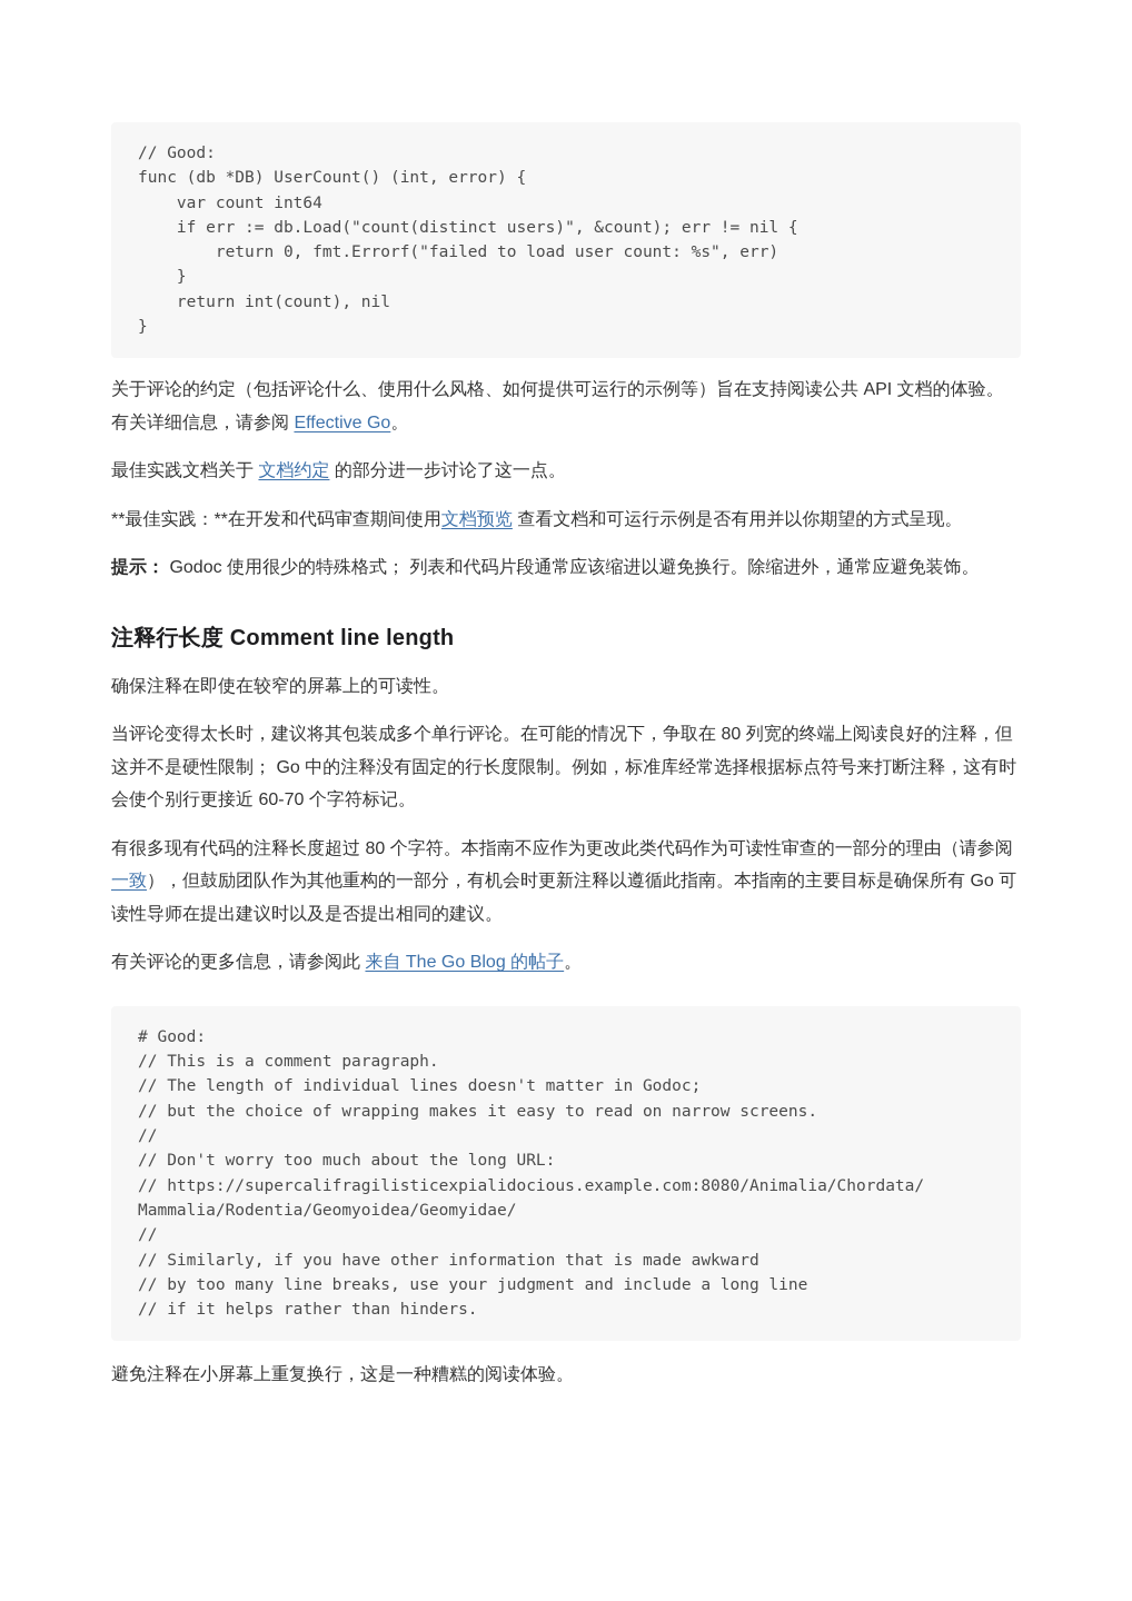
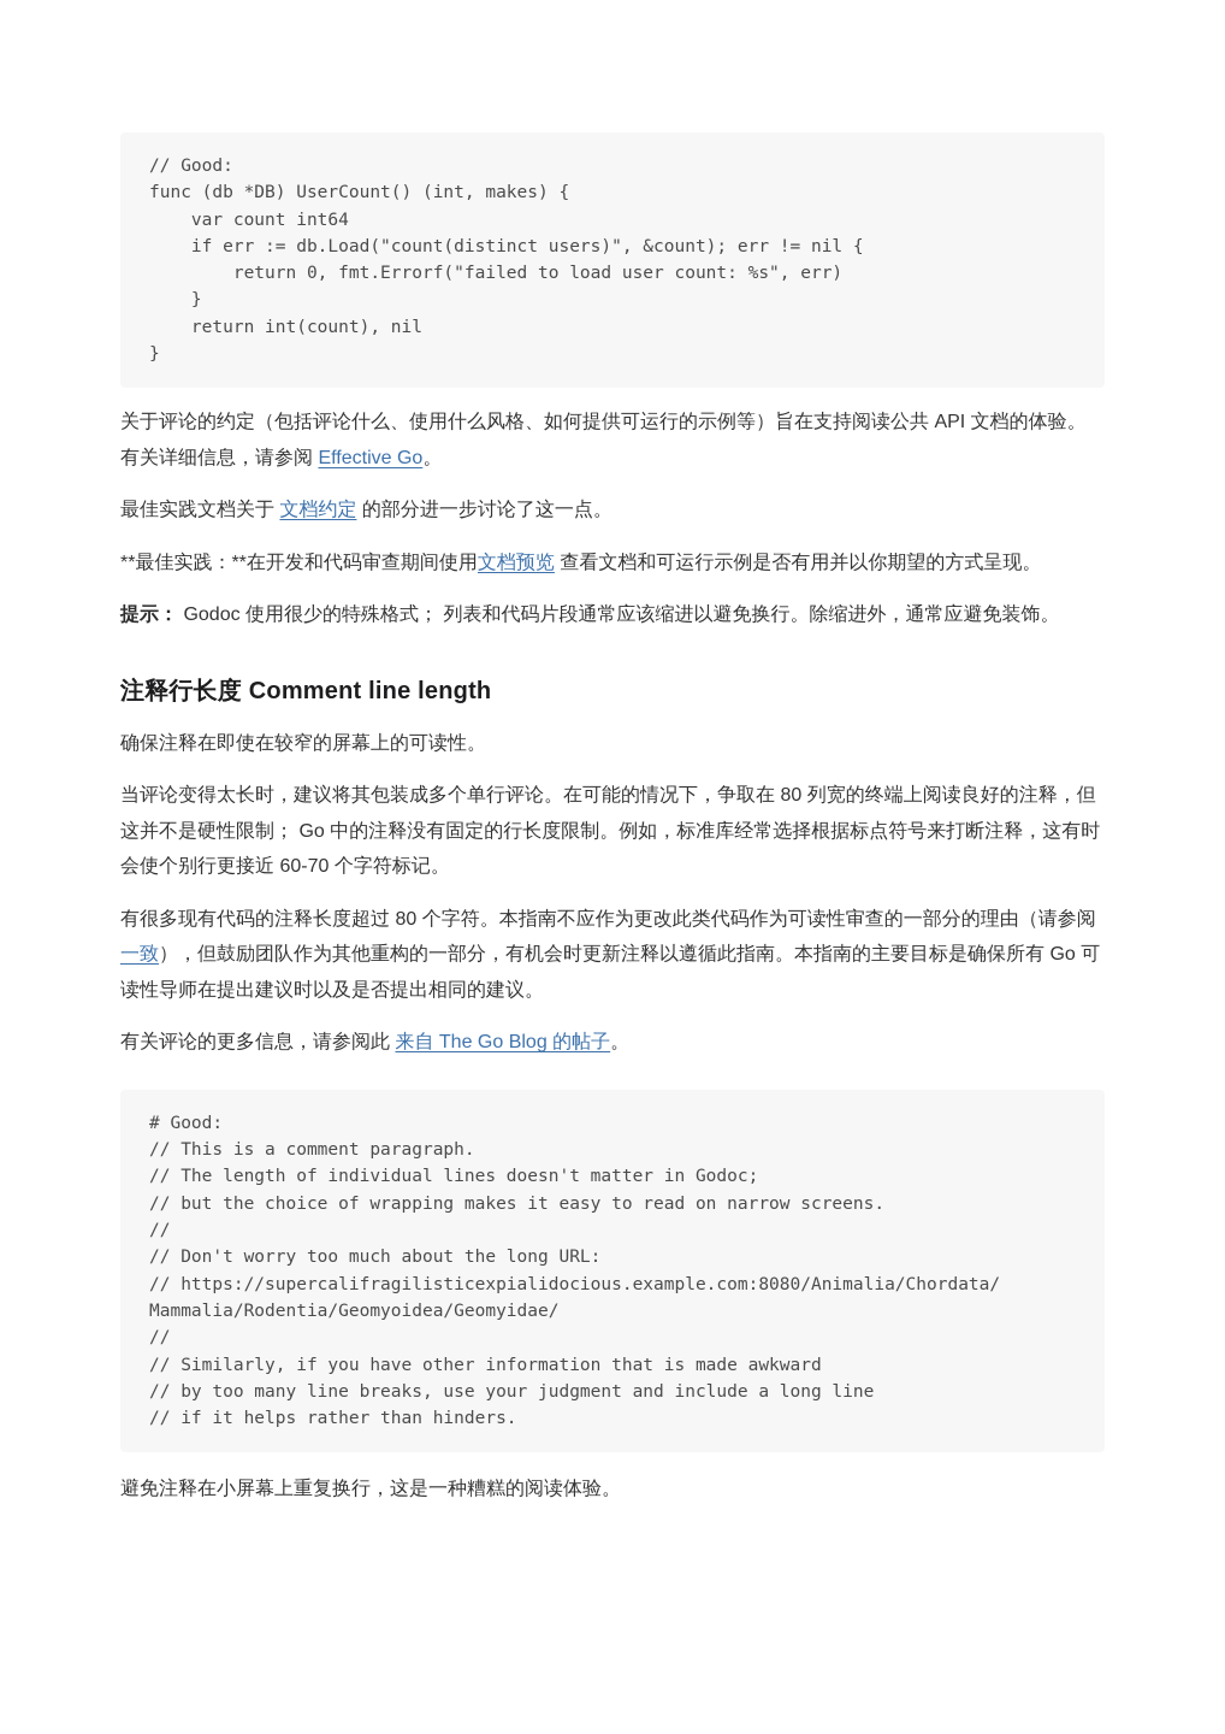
  // Good:
- func (db *DB) UserCount() (int, error) {
+ func (db *DB) UserCount() (int, makes) {
  var count int64
  if err := db.Load("count(distinct users)", &count); err != nil {
  return 0, fmt.Errorf("failed to load user count: %s", err)
  }
  return int(count), nil
  }
  关于评论的约定（包括评论什么、使用什么风格、如何提供可运行的示例等）旨在支持阅读公共 API 文档的体验。有关详细信息，请参阅 Effective Go。
  最佳实践文档关于 文档约定 的部分进一步讨论了这一点。
  **最佳实践：**在开发和代码审查期间使用文档预览 查看文档和可运行示例是否有用并以你期望的方式呈现。
  提示： Godoc 使用很少的特殊格式； 列表和代码片段通常应该缩进以避免换行。除缩进外，通常应避免装饰。
  注释行长度 Comment line length
  确保注释在即使在较窄的屏幕上的可读性。
  当评论变得太长时，建议将其包装成多个单行评论。在可能的情况下，争取在 80 列宽的终端上阅读良好的注释，但这并不是硬性限制； Go 中的注释没有固定的行长度限制。例如，标准库经常选择根据标点符号来打断注释，这有时会使个别行更接近 60-70 个字符标记。
  有很多现有代码的注释长度超过 80 个字符。本指南不应作为更改此类代码作为可读性审查的一部分的理由（请参阅一致），但鼓励团队作为其他重构的一部分，有机会时更新注释以遵循此指南。本指南的主要目标是确保所有 Go 可读性导师在提出建议时以及是否提出相同的建议。
  有关评论的更多信息，请参阅此 来自 The Go Blog 的帖子。
  # Good:
  // This is a comment paragraph.
  // The length of individual lines doesn't matter in Godoc;
  // but the choice of wrapping makes it easy to read on narrow screens.
  //
  // Don't worry too much about the long URL:
  // https://supercalifragilisticexpialidocious.example.com:8080/Animalia/Chordata/
  Mammalia/Rodentia/Geomyoidea/Geomyidae/
  //
  // Similarly, if you have other information that is made awkward
  // by too many line breaks, use your judgment and include a long line
  // if it helps rather than hinders.
  避免注释在小屏幕上重复换行，这是一种糟糕的阅读体验。
